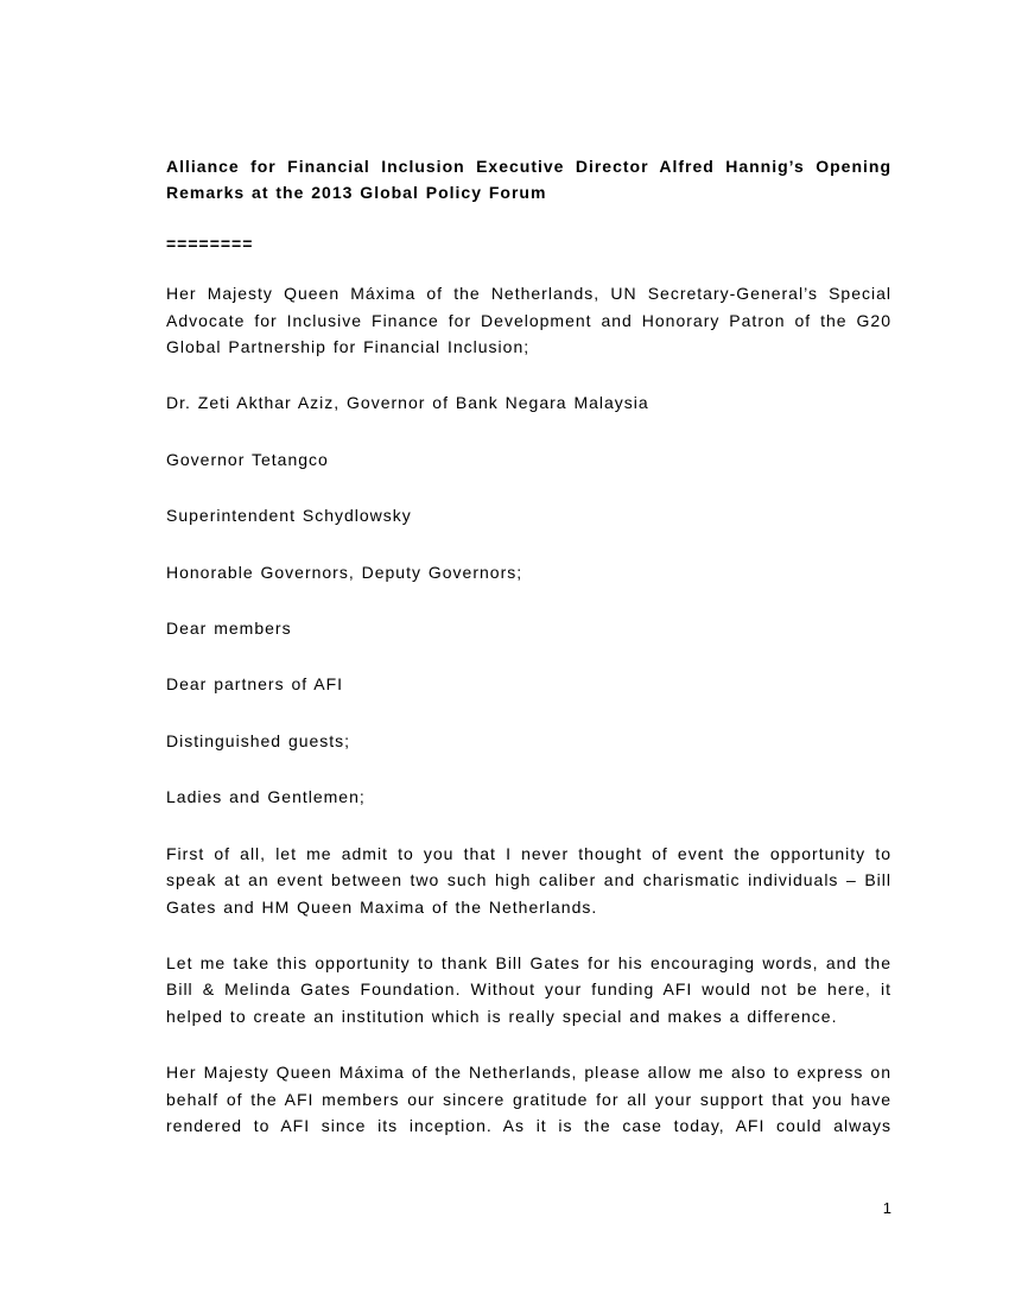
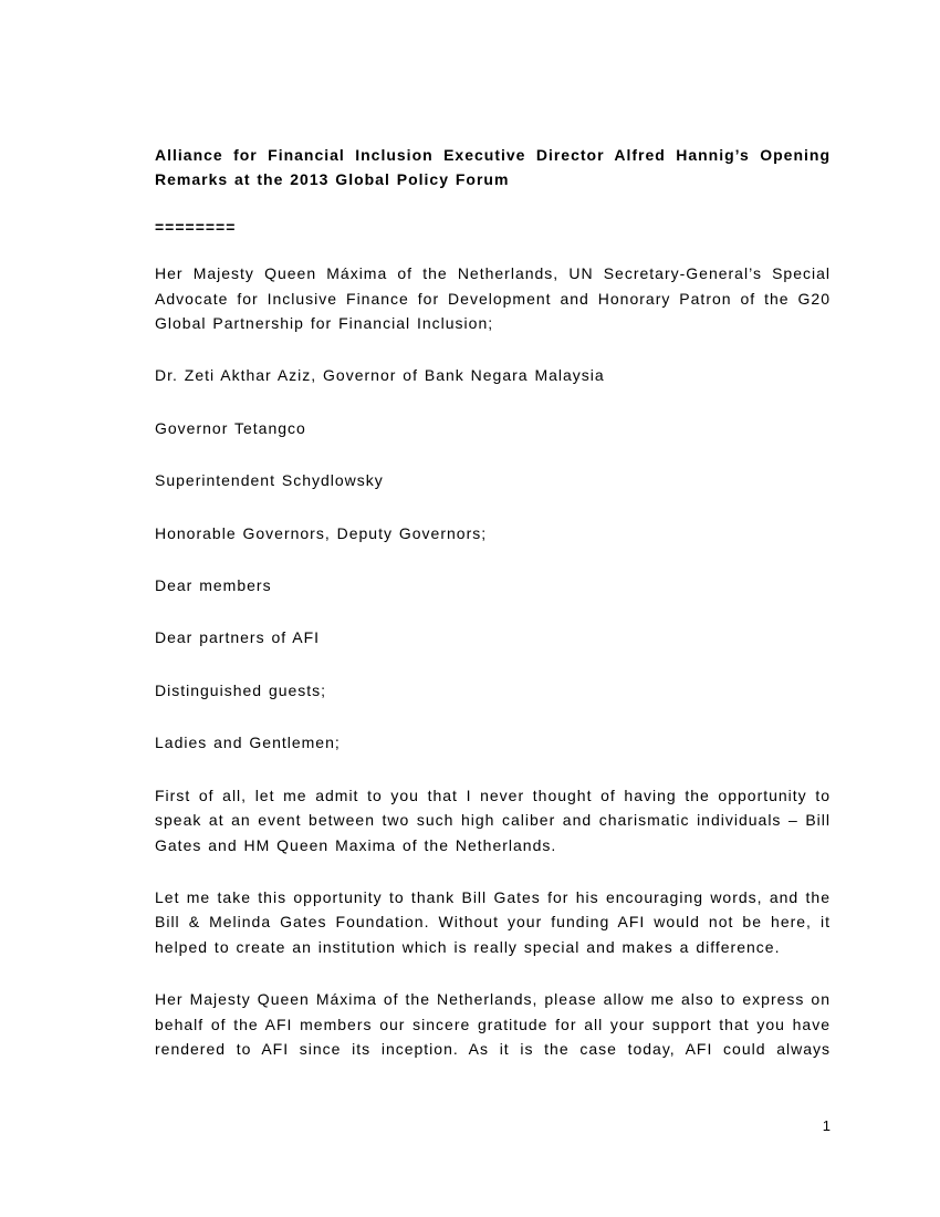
  Alliance for Financial Inclusion Executive Director Alfred Hannig’s Opening Remarks at the 2013 Global Policy Forum
  ========
  Her Majesty Queen Máxima of the Netherlands, UN Secretary-General’s Special Advocate for Inclusive Finance for Development and Honorary Patron of the G20 Global Partnership for Financial Inclusion;
  Dr. Zeti Akthar Aziz, Governor of Bank Negara Malaysia
  Governor Tetangco
  Superintendent Schydlowsky
  Honorable Governors, Deputy Governors;
  Dear members
  Dear partners of AFI
  Distinguished guests;
  Ladies and Gentlemen;
- First of all, let me admit to you that I never thought of event the opportunity to speak at an event between two such high caliber and charismatic individuals – Bill Gates and HM Queen Maxima of the Netherlands.
+ First of all, let me admit to you that I never thought of having the opportunity to speak at an event between two such high caliber and charismatic individuals – Bill Gates and HM Queen Maxima of the Netherlands.
  Let me take this opportunity to thank Bill Gates for his encouraging words, and the Bill & Melinda Gates Foundation. Without your funding AFI would not be here, it helped to create an institution which is really special and makes a difference.
  Her Majesty Queen Máxima of the Netherlands, please allow me also to express on behalf of the AFI members our sincere gratitude for all your support that you have rendered to AFI since its inception. As it is the case today, AFI could always
  1
